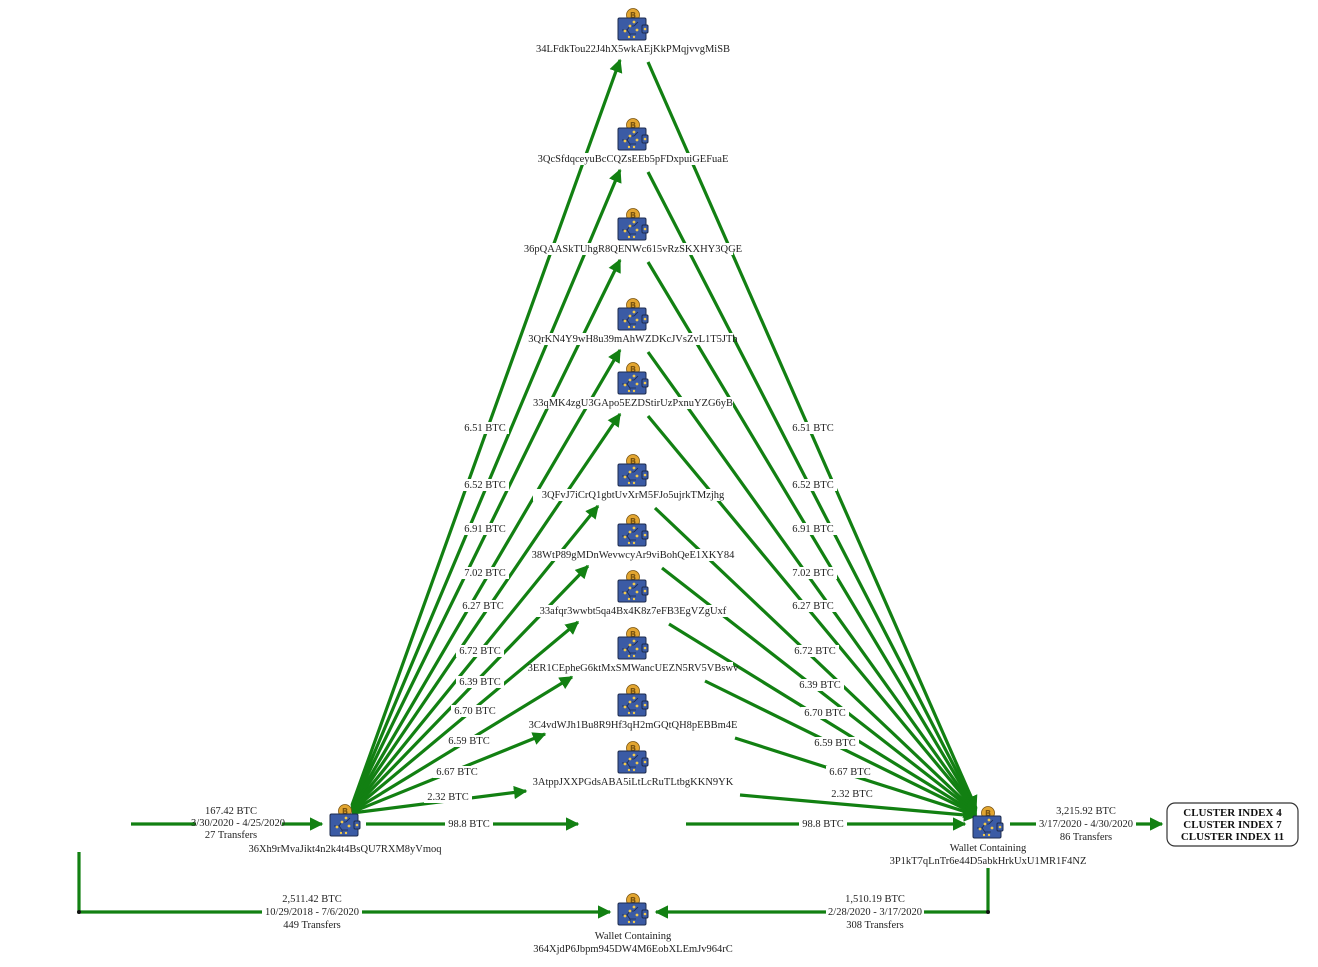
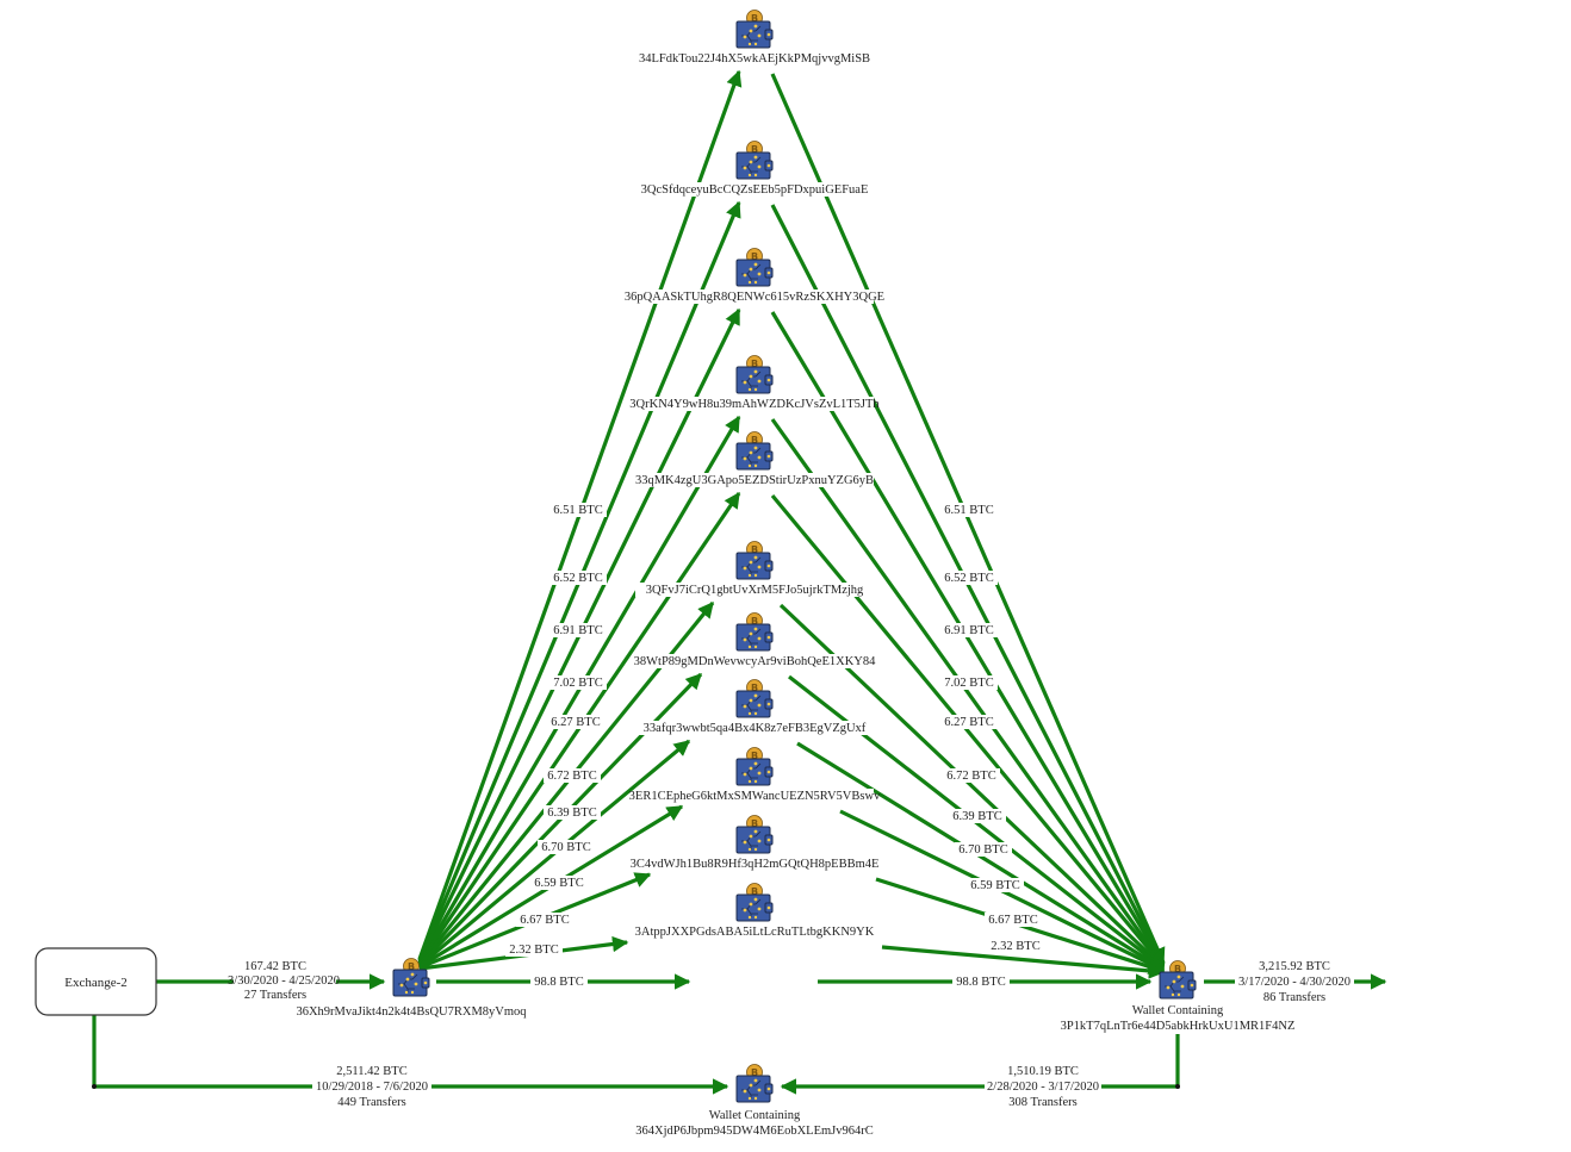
  6.51 BTC
  6.51 BTC
  6.52 BTC
  6.52 BTC
  6.91 BTC
  6.91 BTC
  7.02 BTC
  7.02 BTC
  6.27 BTC
  6.27 BTC
  6.72 BTC
  6.72 BTC
  6.39 BTC
  6.39 BTC
  6.70 BTC
  6.70 BTC
  6.59 BTC
  6.59 BTC
  6.67 BTC
  6.67 BTC
  2.32 BTC
  2.32 BTC
  98.8 BTC
  98.8 BTC
+ Exchange-2
  36Xh9rMvaJikt4n2k4t4BsQU7RXM8yVmoq
  Wallet Containing
  3P1kT7qLnTr6e44D5abkHrkUxU1MR1F4NZ
- CLUSTER INDEX 4
- CLUSTER INDEX 7
- CLUSTER INDEX 11
  Wallet Containing
  364XjdP6Jbpm945DW4M6EobXLEmJv964rC
  167.42 BTC
  3/30/2020 - 4/25/2020
  27 Transfers
  3,215.92 BTC
  3/17/2020 - 4/30/2020
  86 Transfers
  2,511.42 BTC
  10/29/2018 - 7/6/2020
  449 Transfers
  1,510.19 BTC
  2/28/2020 - 3/17/2020
  308 Transfers
  34LFdkTou22J4hX5wkAEjKkPMqjvvgMiSB
  3QcSfdqceyuBcCQZsEEb5pFDxpuiGEFuaE
  36pQAASkTUhgR8QENWc615vRzSKXHY3QGE
  3QrKN4Y9wH8u39mAhWZDKcJVsZvL1T5JTh
  33qMK4zgU3GApo5EZDStirUzPxnuYZG6yB
  3QFvJ7iCrQ1gbtUvXrM5FJo5ujrkTMzjhg
  38WtP89gMDnWevwcyAr9viBohQeE1XKY84
  33afqr3wwbt5qa4Bx4K8z7eFB3EgVZgUxf
  3ER1CEpheG6ktMxSMWancUEZN5RV5VBswv
  3C4vdWJh1Bu8R9Hf3qH2mGQtQH8pEBBm4E
  3AtppJXXPGdsABA5iLtLcRuTLtbgKKN9YK
